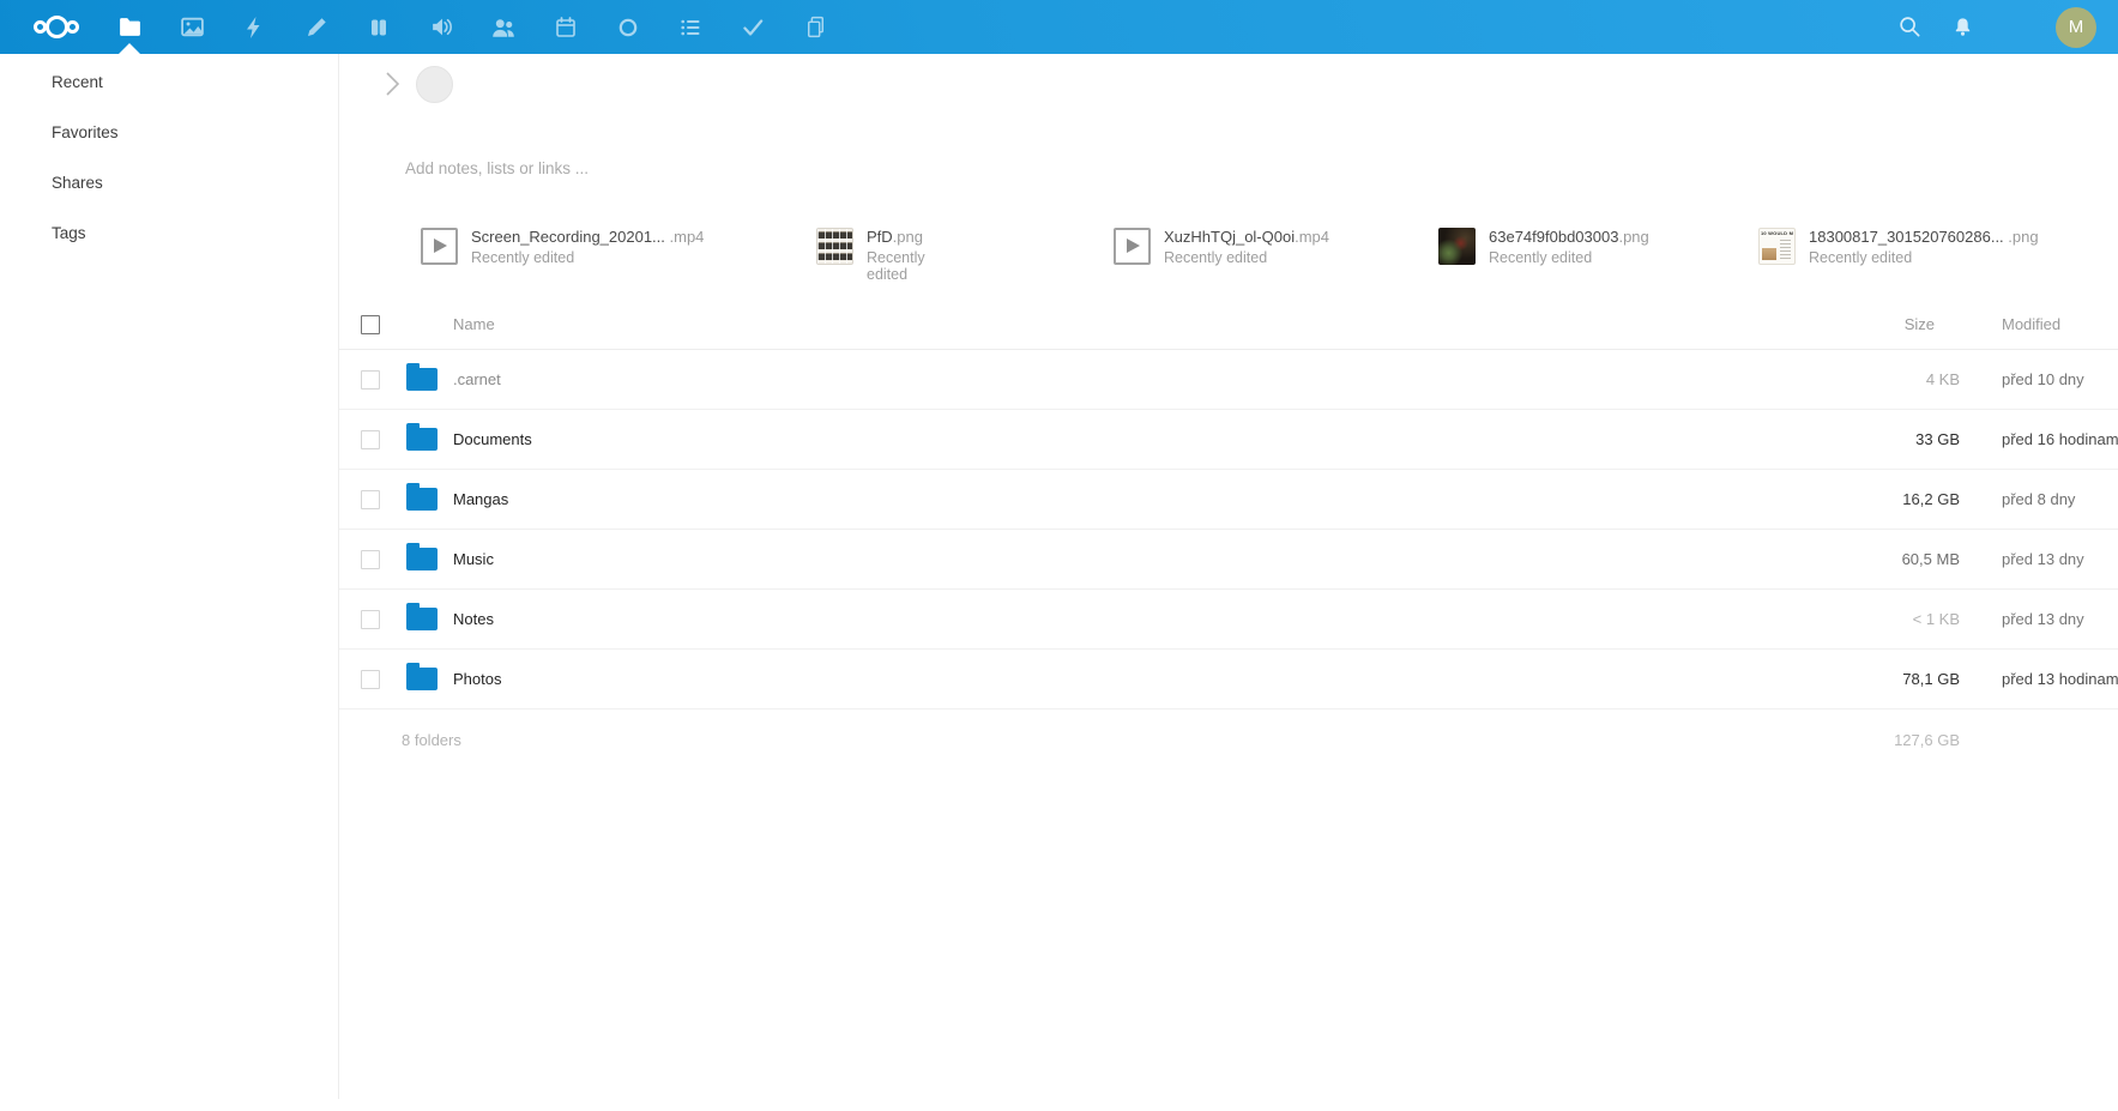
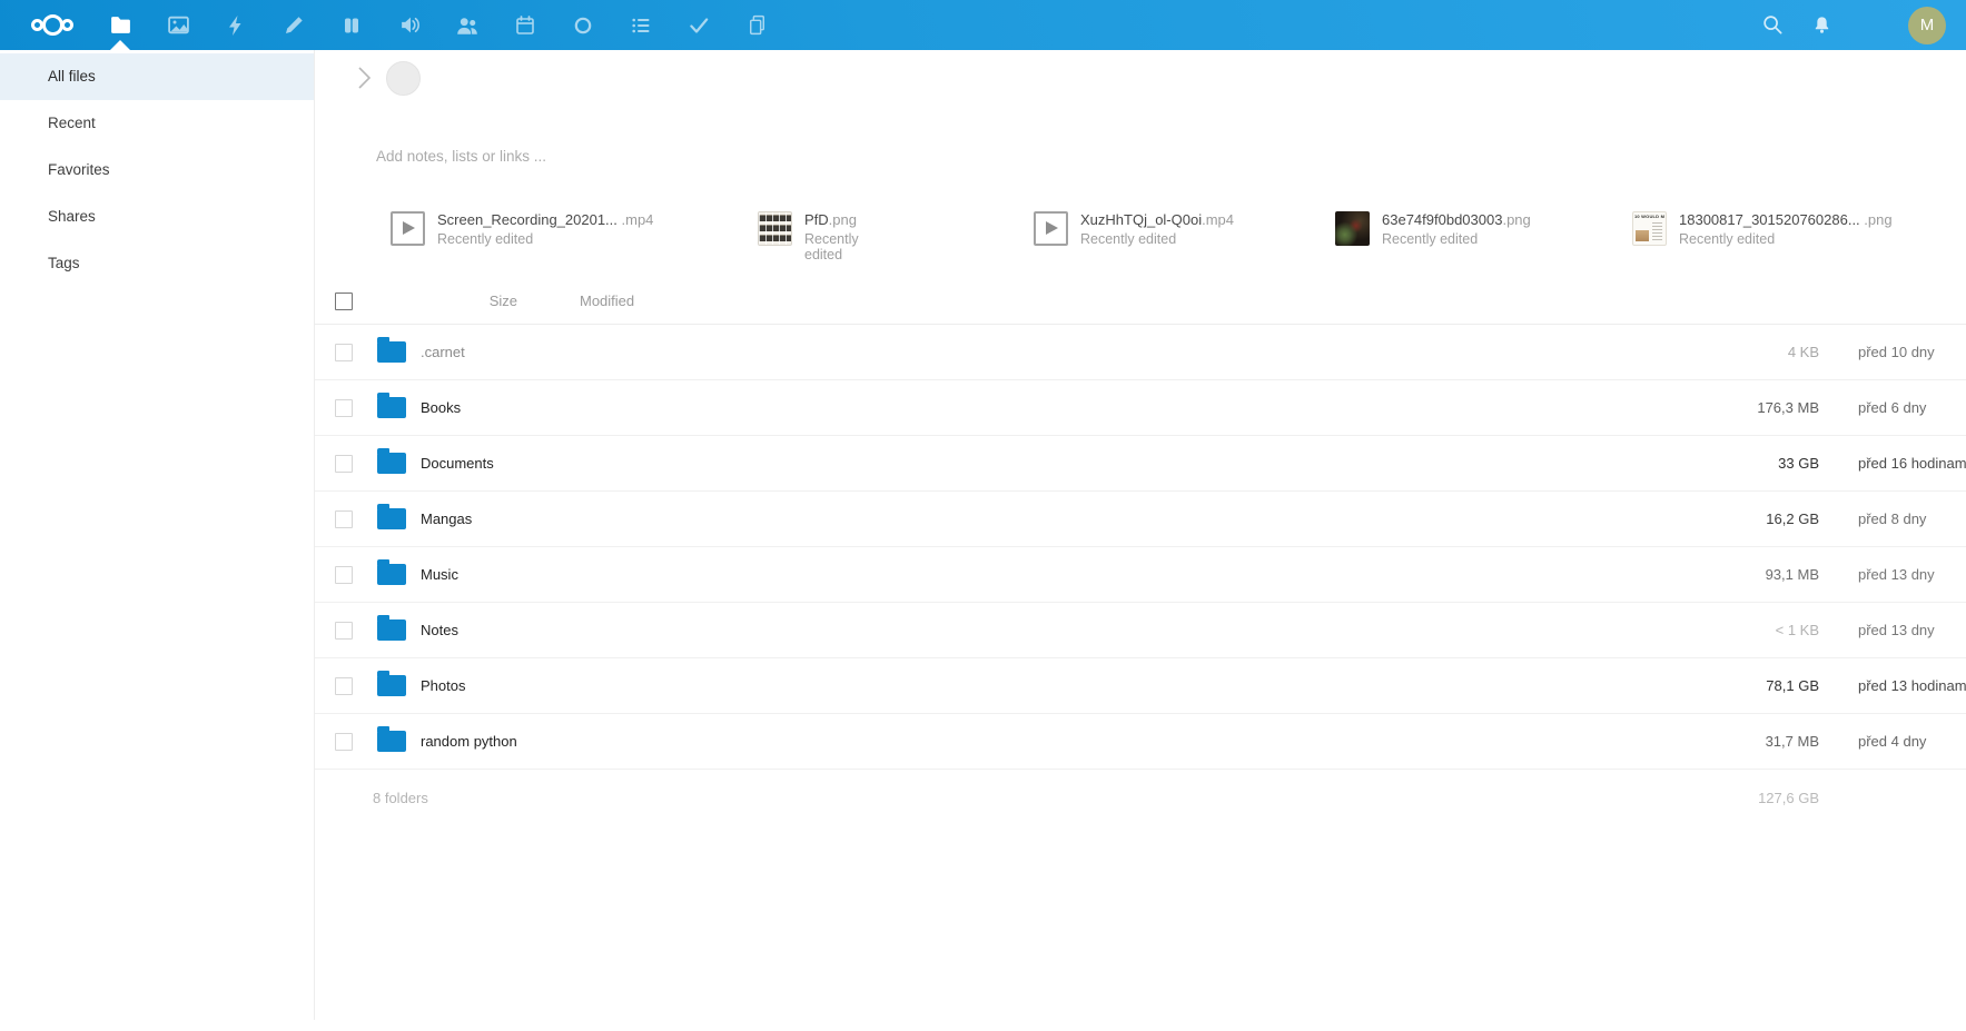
  M
+ All files
  Recent
  Favorites
  Shares
  Tags
  Add notes, lists or links ...
  Screen_Recording_20201... .mp4
  Recently edited
  PfD.png
  Recently edited
  XuzHhTQj_ol-Q0oi.mp4
  Recently edited
  63e74f9f0bd03003.png
  Recently edited
  18300817_301520760286... .png
  Recently edited
- Name
  Size
  Modified
  .carnet
  4 KB
  před 10 dny
+ Books
+ 176,3 MB
+ před 6 dny
  Documents
  33 GB
  před 16 hodinam
  Mangas
  16,2 GB
  před 8 dny
  Music
- 60,5 MB
+ 93,1 MB
  před 13 dny
  Notes
  < 1 KB
  před 13 dny
  Photos
  78,1 GB
  před 13 hodinam
+ random python
+ 31,7 MB
+ před 4 dny
  8 folders
  127,6 GB
